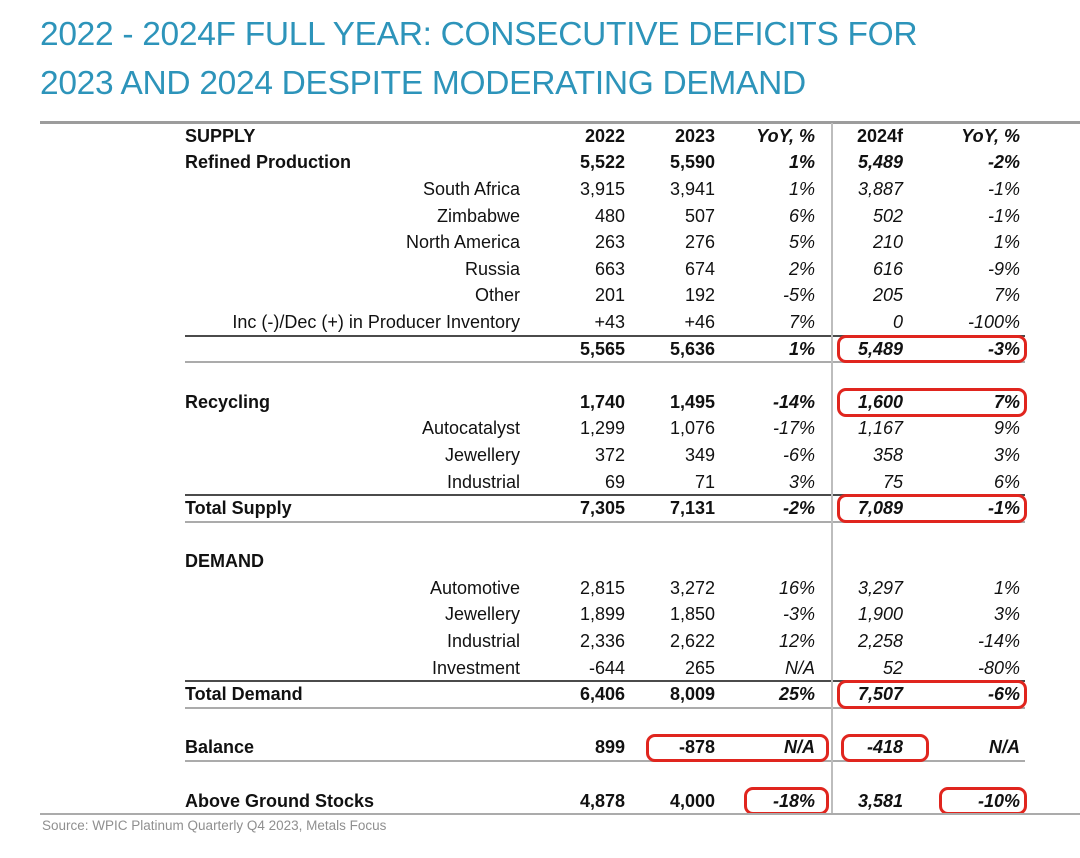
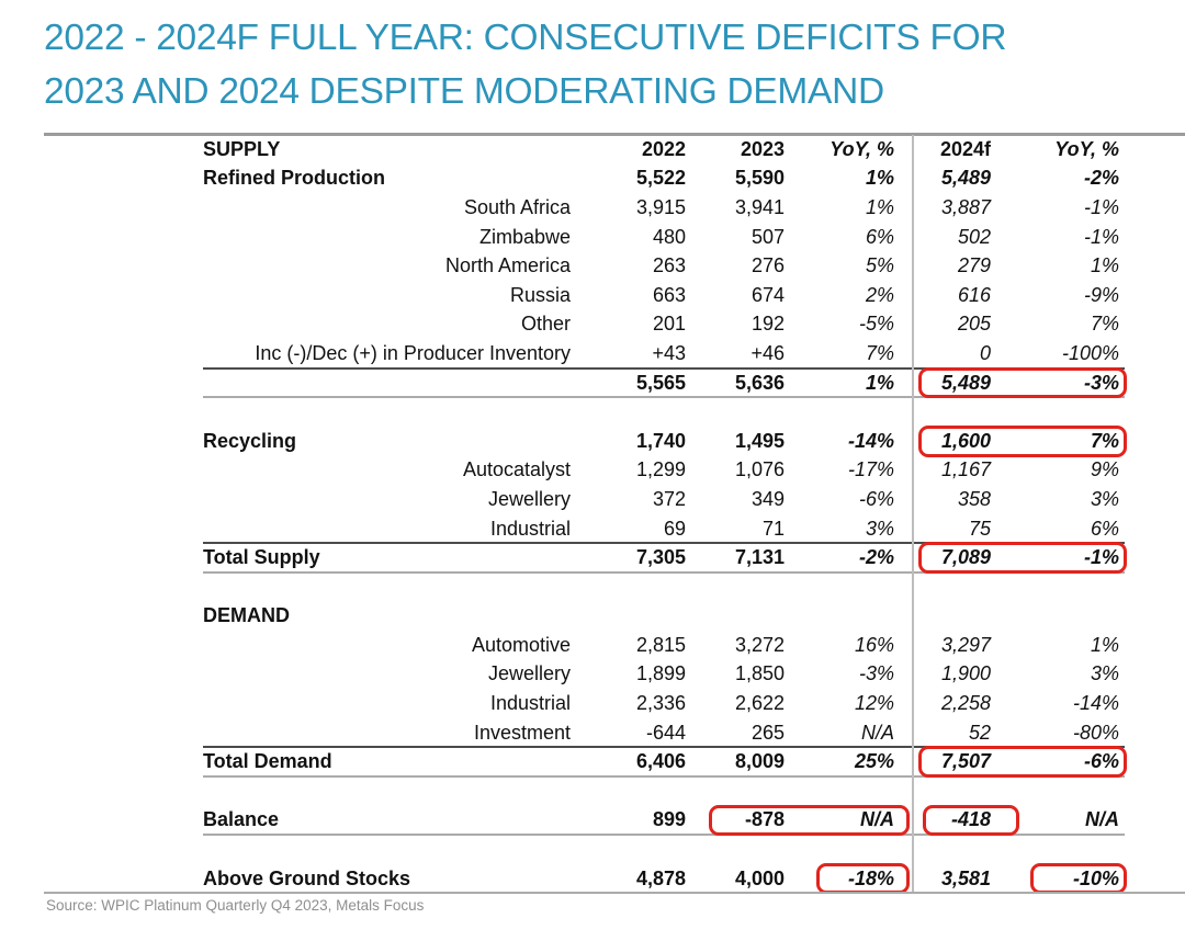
  2022 - 2024F FULL YEAR: CONSECUTIVE DEFICITS FOR
  2023 AND 2024 DESPITE MODERATING DEMAND
  SUPPLY
  2022
  2023
  YoY, %
  2024f
  YoY, %
  Refined Production
  5,522
  5,590
  1%
  5,489
  -2%
  South Africa
  3,915
  3,941
  1%
  3,887
  -1%
  Zimbabwe
  480
  507
  6%
  502
  -1%
  North America
  263
  276
  5%
- 210
+ 279
  1%
  Russia
  663
  674
  2%
  616
  -9%
  Other
  201
  192
  -5%
  205
  7%
  Inc (-)/Dec (+) in Producer Inventory
  +43
  +46
  7%
  0
  -100%
  5,565
  5,636
  1%
  5,489
  -3%
  Recycling
  1,740
  1,495
  -14%
  1,600
  7%
  Autocatalyst
  1,299
  1,076
  -17%
  1,167
  9%
  Jewellery
  372
  349
  -6%
  358
  3%
  Industrial
  69
  71
  3%
  75
  6%
  Total Supply
  7,305
  7,131
  -2%
  7,089
  -1%
  DEMAND
  Automotive
  2,815
  3,272
  16%
  3,297
  1%
  Jewellery
  1,899
  1,850
  -3%
  1,900
  3%
  Industrial
  2,336
  2,622
  12%
  2,258
  -14%
  Investment
  -644
  265
  N/A
  52
  -80%
  Total Demand
  6,406
  8,009
  25%
  7,507
  -6%
  Balance
  899
  -878
  N/A
  -418
  N/A
  Above Ground Stocks
  4,878
  4,000
  -18%
  3,581
  -10%
  Source: WPIC Platinum Quarterly Q4 2023, Metals Focus
